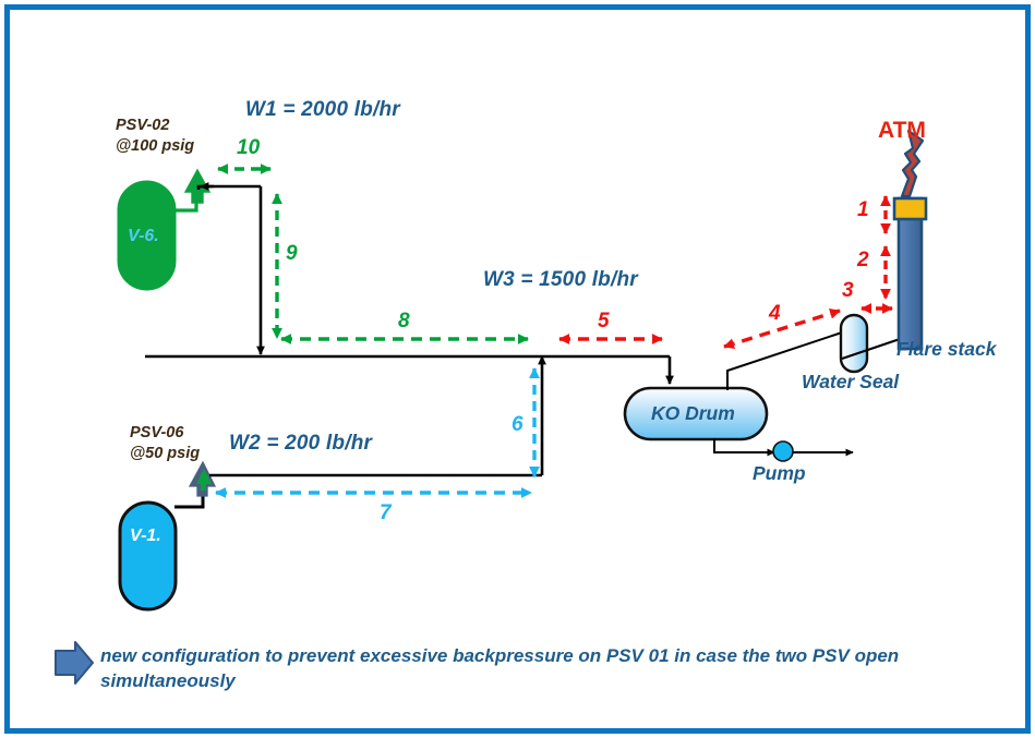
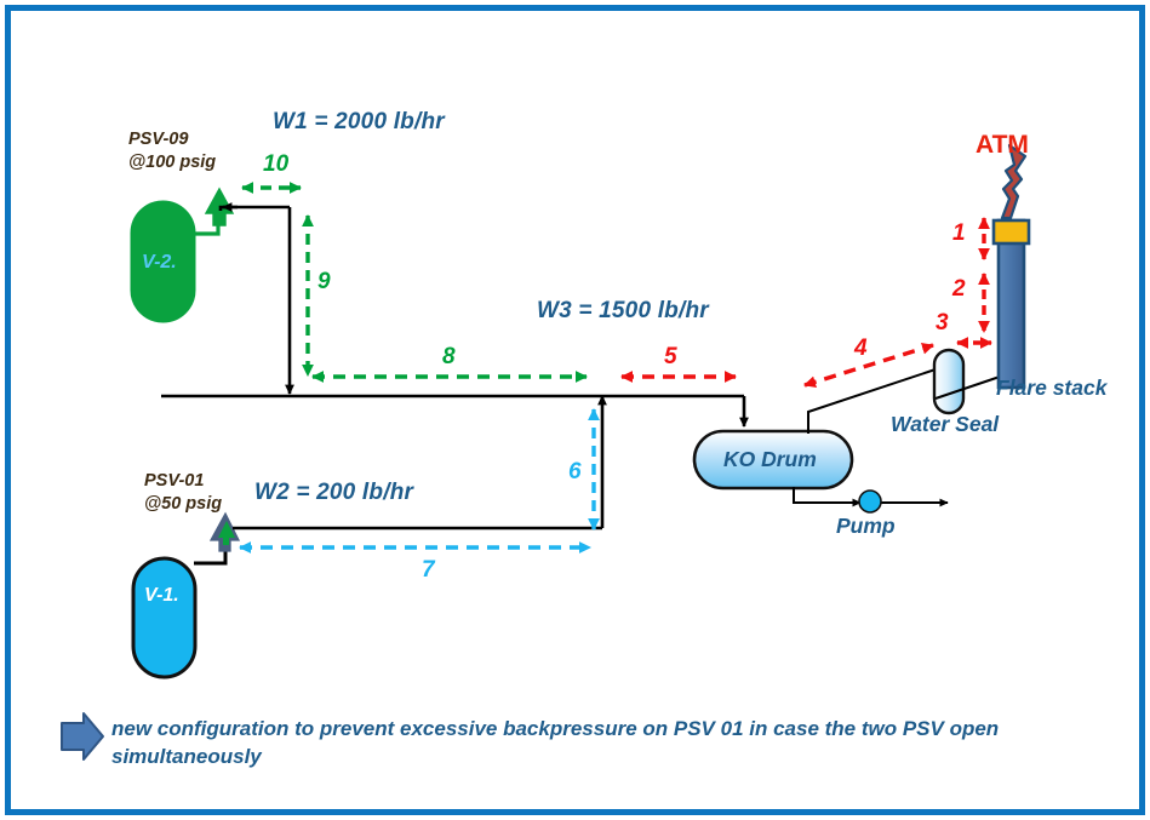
  W1 = 2000 lb/hr
  W2 = 200 lb/hr
  W3 = 1500 lb/hr
- PSV-02
+ PSV-09
  @100 psig
- PSV-06
+ PSV-01
  @50 psig
- V-6.
+ V-2.
  V-1.
  KO Drum
  Pump
  Water Seal
  Flare stack
  ATM
  10
  9
  8
  5
  4
  3
  2
  1
  6
  7
  new configuration to prevent excessive backpressure on PSV 01 in case the two PSV open simultaneously
